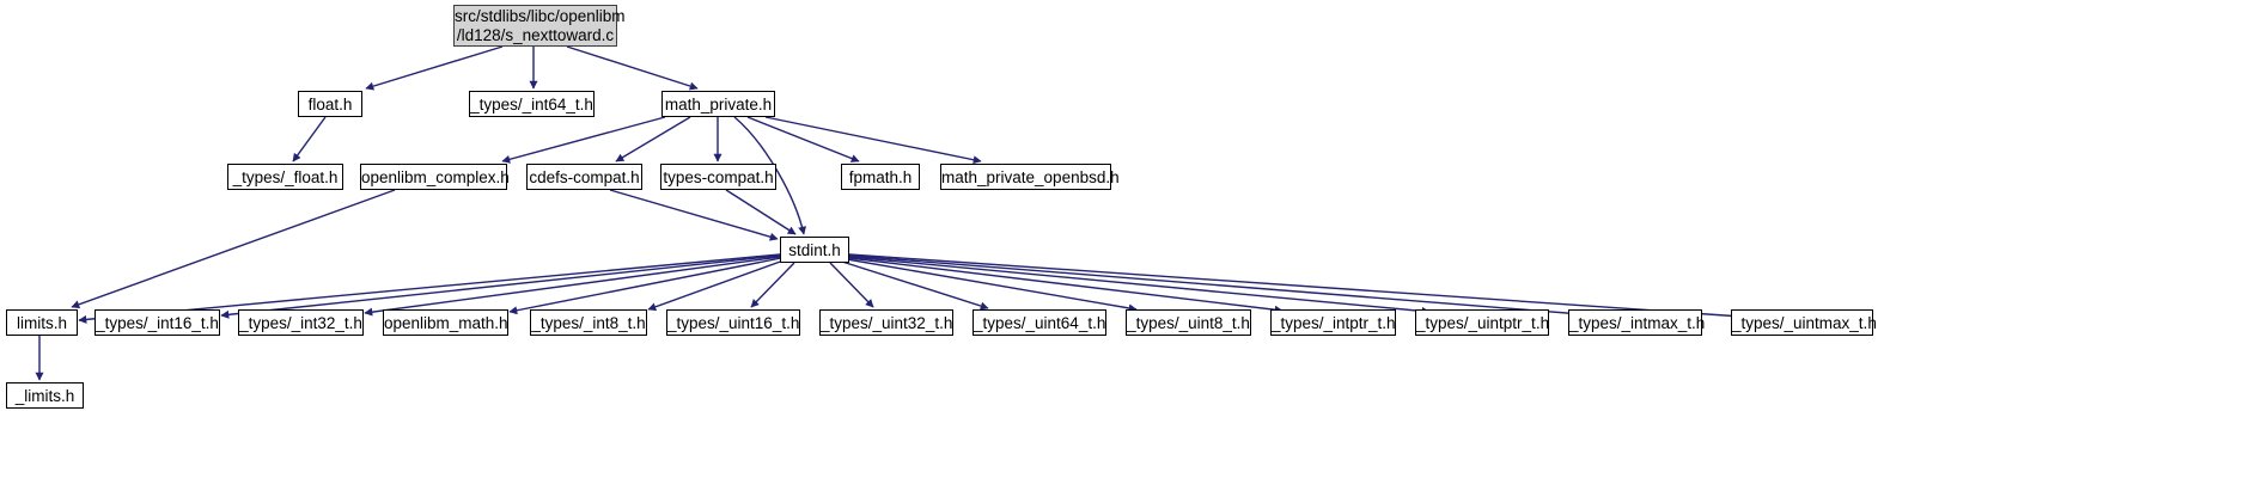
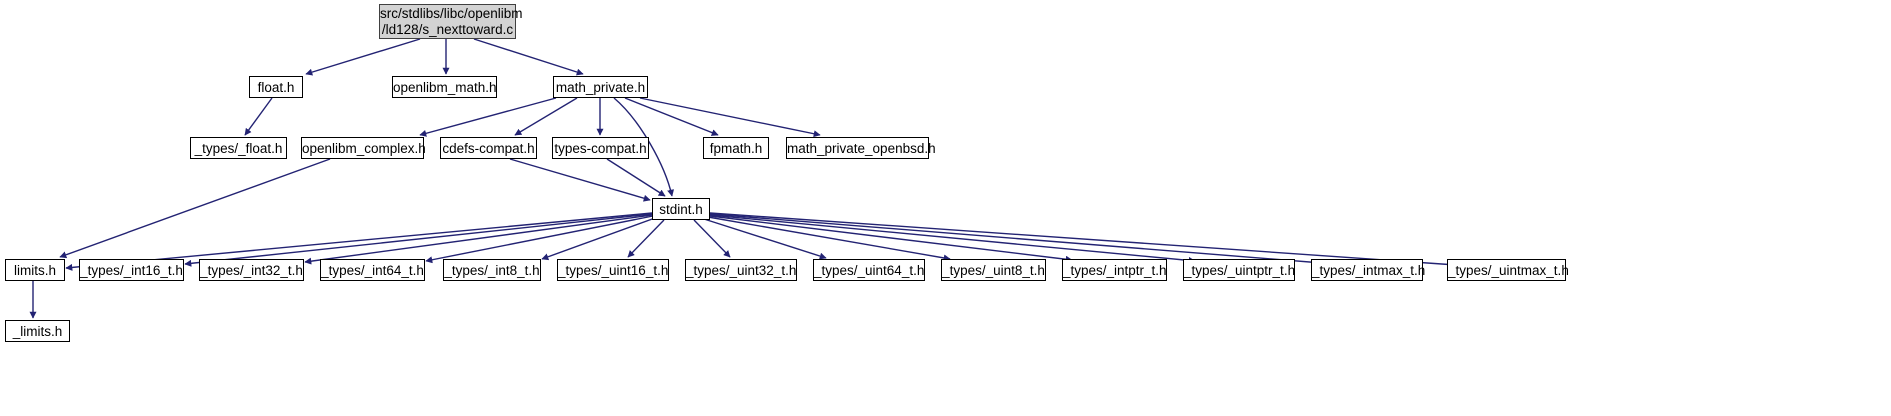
  src/stdlibs/libc/openlibm
  /ld128/s_nexttoward.c
  float.h
- _types/_int64_t.h
+ openlibm_math.h
  math_private.h
  _types/_float.h
  openlibm_complex.h
  cdefs-compat.h
  types-compat.h
  fpmath.h
  math_private_openbsd.h
  stdint.h
  limits.h
  _types/_int16_t.h
  _types/_int32_t.h
- openlibm_math.h
+ _types/_int64_t.h
  _types/_int8_t.h
  _types/_uint16_t.h
  _types/_uint32_t.h
  _types/_uint64_t.h
  _types/_uint8_t.h
  _types/_intptr_t.h
  _types/_uintptr_t.h
  _types/_intmax_t.h
  _types/_uintmax_t.h
  _limits.h
